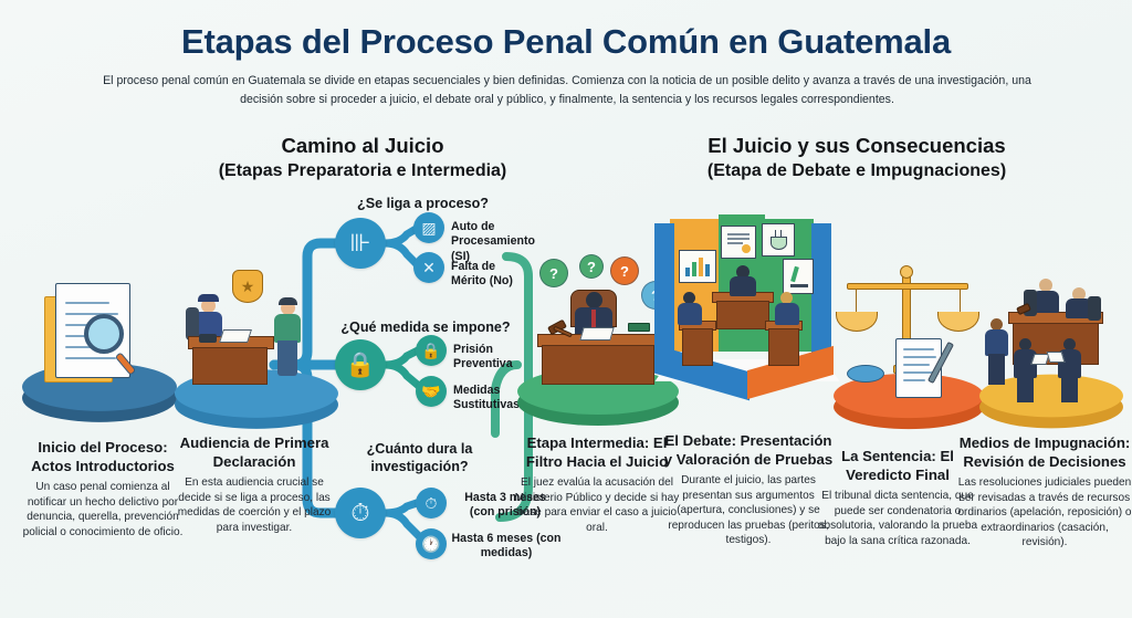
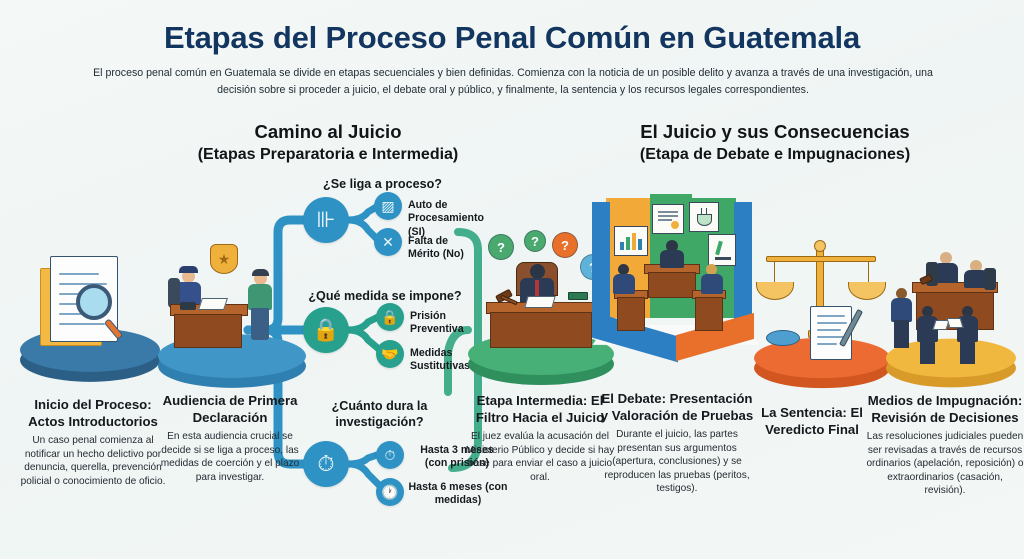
  Etapas del Proceso Penal Común en Guatemala
  El proceso penal común en Guatemala se divide en etapas secuenciales y bien definidas. Comienza con la noticia de un posible delito y avanza a través de una investigación, una decisión sobre si proceder a juicio, el debate oral y público, y finalmente, la sentencia y los recursos legales correspondientes.
  Camino al Juicio
  (Etapas Preparatoria e Intermedia)
  El Juicio y sus Consecuencias
  (Etapa de Debate e Impugnaciones)
  ★
  ¿Se liga a proceso?
  ⊪
  ▨
  ✕
  Auto de Procesamiento (SI)
  Falta de Mérito (No)
  ¿Qué medida se impone?
  🔒
  🔒
  🤝
  Prisión Preventiva
  Medidas Sustitutivas
  ¿Cuánto dura la investigación?
  ⏱
  ⏱
  🕐
  Hasta 3 meses (con prisión)
  Hasta 6 meses (con medidas)
  ?
  ?
  ?
  Inicio del Proceso: Actos Introductorios
  Un caso penal comienza al notificar un hecho delictivo por denuncia, querella, prevención policial o conocimiento de oficio.
  Audiencia de Primera Declaración
  En esta audiencia crucial se decide si se liga a proceso, las medidas de coerción y el plazo para investigar.
  Etapa Intermedia: El Filtro Hacia el Juicio
  El juez evalúa la acusación del Ministerio Público y decide si hay base para enviar el caso a juicio oral.
  El Debate: Presentación y Valoración de Pruebas
  Durante el juicio, las partes presentan sus argumentos (apertura, conclusiones) y se reproducen las pruebas (peritos, testigos).
  La Sentencia: El Veredicto Final
- El tribunal dicta sentencia, que puede ser condenatoria o absolutoria, valorando la prueba bajo la sana crítica razonada.
  Medios de Impugnación: Revisión de Decisiones
  Las resoluciones judiciales pueden ser revisadas a través de recursos ordinarios (apelación, reposición) o extraordinarios (casación, revisión).
